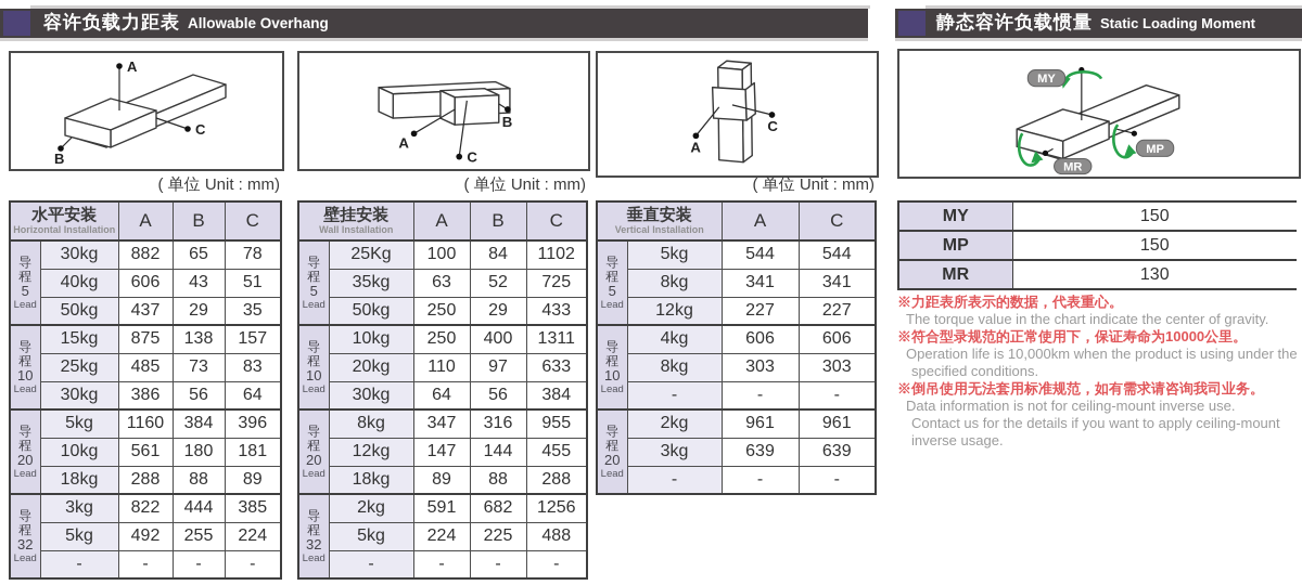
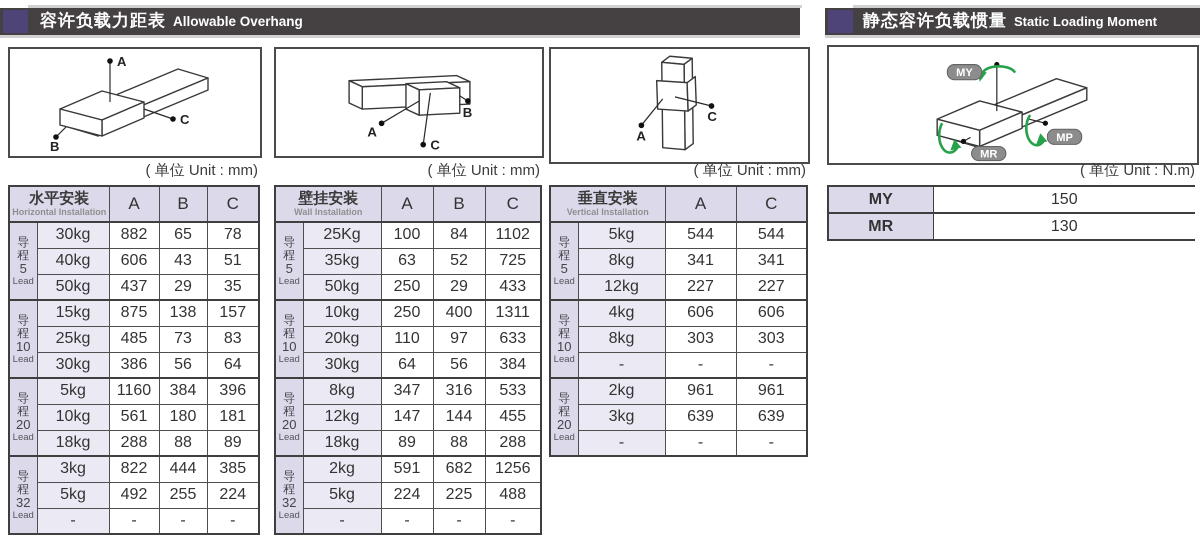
  容许负载力距表
  Allowable Overhang
  静态容许负载惯量
  Static Loading Moment
  A
  B
  C
  A
  B
  C
  A
  C
  MY
  MP
  MR
  ( 单位 Unit : mm)
  ( 单位 Unit : mm)
  ( 单位 Unit : mm)
+ ( 单位 Unit : N.m)
  水平安装Horizontal Installation	A	B	C
  导程5Lead	30kg	882	65	78
  40kg	606	43	51
  50kg	437	29	35
  导程10Lead	15kg	875	138	157
  25kg	485	73	83
  30kg	386	56	64
  导程20Lead	5kg	1160	384	396
  10kg	561	180	181
  18kg	288	88	89
  导程32Lead	3kg	822	444	385
  5kg	492	255	224
  -	-	-	-
  壁挂安装Wall Installation	A	B	C
  导程5Lead	25Kg	100	84	1102
  35kg	63	52	725
  50kg	250	29	433
  导程10Lead	10kg	250	400	1311
  20kg	110	97	633
  30kg	64	56	384
- 导程20Lead	8kg	347	316	955
+ 导程20Lead	8kg	347	316	533
  12kg	147	144	455
  18kg	89	88	288
  导程32Lead	2kg	591	682	1256
  5kg	224	225	488
  -	-	-	-
  垂直安装Vertical Installation	A	C
  导程5Lead	5kg	544	544
  8kg	341	341
  12kg	227	227
  导程10Lead	4kg	606	606
  8kg	303	303
  -	-	-
  导程20Lead	2kg	961	961
  3kg	639	639
  -	-	-
  MY	150
- MP	150
  MR	130
- ※力距表所表示的数据，代表重心。
- The torque value in the chart indicate the center of gravity.
- ※符合型录规范的正常使用下，保证寿命为10000公里。
- Operation life is 10,000km when the product is using under the
- specified conditions.
- ※倒吊使用无法套用标准规范，如有需求请咨询我司业务。
- Data information is not for ceiling-mount inverse use.
- Contact us for the details if you want to apply ceiling-mount
- inverse usage.
